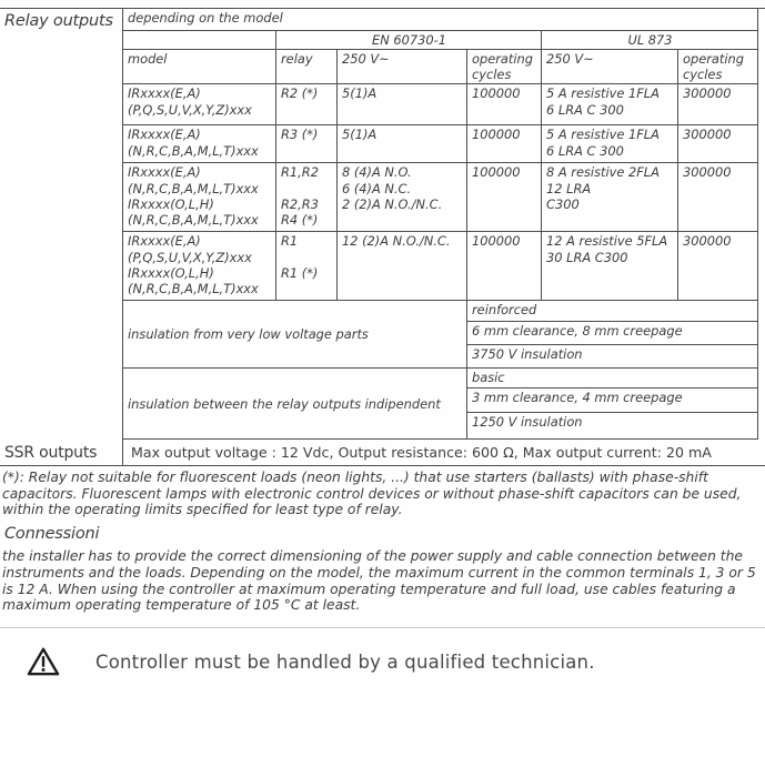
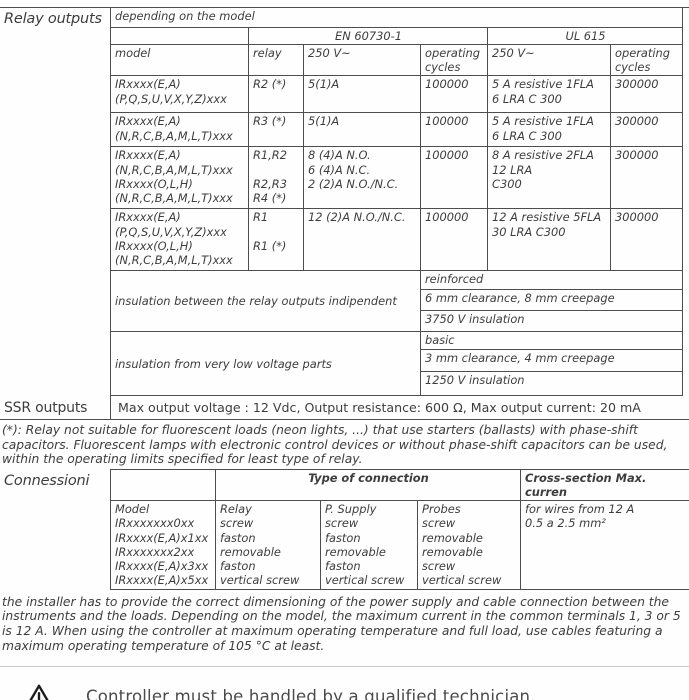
  Relay outputs
  depending on the model
- 	EN 60730-1	UL 873
+ 	EN 60730-1	UL 615
  model	relay	250 V~	operating cycles	250 V~	operating cycles
  IRxxxx(E,A) (P,Q,S,U,V,X,Y,Z)xxx	R2 (*)	5(1)A	100000	5 A resistive 1FLA 6 LRA C 300	300000
  IRxxxx(E,A) (N,R,C,B,A,M,L,T)xxx	R3 (*)	5(1)A	100000	5 A resistive 1FLA 6 LRA C 300	300000
  IRxxxx(E,A) (N,R,C,B,A,M,L,T)xxx IRxxxx(O,L,H) (N,R,C,B,A,M,L,T)xxx	R1,R2 R2,R3 R4 (*)	8 (4)A N.O. 6 (4)A N.C. 2 (2)A N.O./N.C.	100000	8 A resistive 2FLA 12 LRA C300	300000
  IRxxxx(E,A) (P,Q,S,U,V,X,Y,Z)xxx IRxxxx(O,L,H) (N,R,C,B,A,M,L,T)xxx	R1 R1 (*)	12 (2)A N.O./N.C.	100000	12 A resistive 5FLA 30 LRA C300	300000
- insulation from very low voltage parts	reinforced
+ insulation between the relay outputs indipendent	reinforced
  6 mm clearance, 8 mm creepage
  3750 V insulation
- insulation between the relay outputs indipendent	basic
+ insulation from very low voltage parts	basic
  3 mm clearance, 4 mm creepage
  1250 V insulation
  SSR outputs
  Max output voltage : 12 Vdc, Output resistance: 600 Ω, Max output current: 20 mA
  (*): Relay not suitable for fluorescent loads (neon lights, ...) that use starters (ballasts) with phase-shift capacitors. Fluorescent lamps with electronic control devices or without phase-shift capacitors can be used, within the operating limits specified for least type of relay.
  Connessioni
+ 	Type of connection	Cross-section Max. curren
+ Model IRxxxxxxx0xx IRxxxx(E,A)x1xx IRxxxxxxx2xx IRxxxx(E,A)x3xx IRxxxx(E,A)x5xx	Relay screw faston removable faston vertical screw	P. Supply screw faston removable faston vertical screw	Probes screw removable removable screw vertical screw	for wires from 12 A 0.5 a 2.5 mm²
  the installer has to provide the correct dimensioning of the power supply and cable connection between the instruments and the loads. Depending on the model, the maximum current in the common terminals 1, 3 or 5 is 12 A. When using the controller at maximum operating temperature and full load, use cables featuring a maximum operating temperature of 105 °C at least.
  Controller must be handled by a qualified technician.
